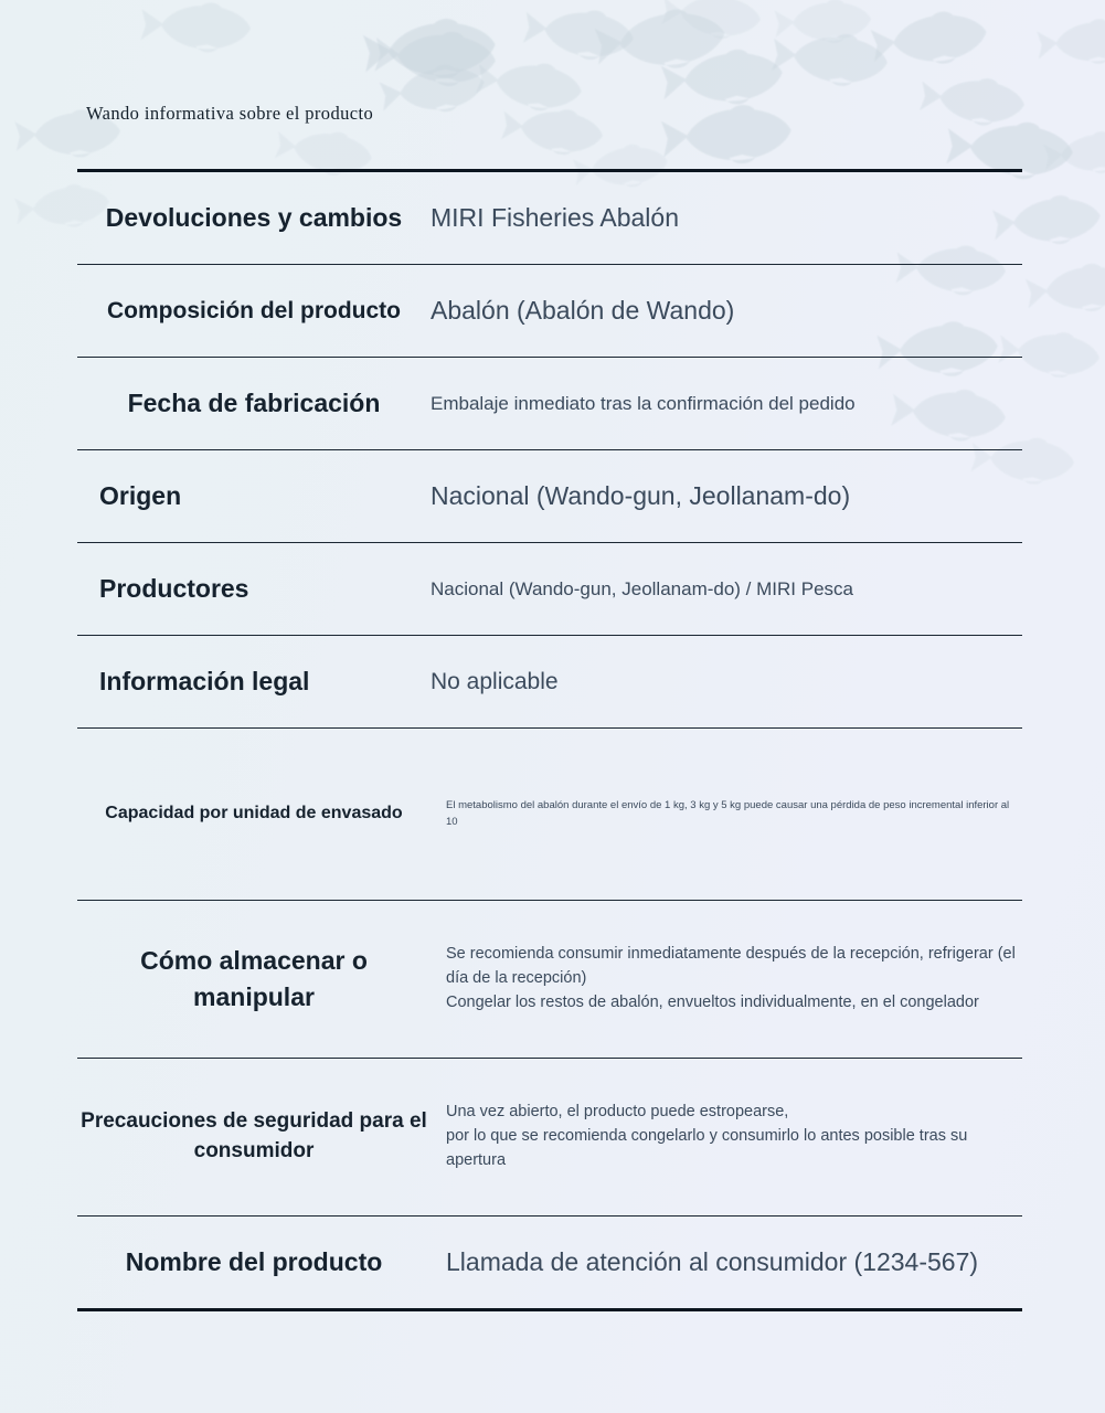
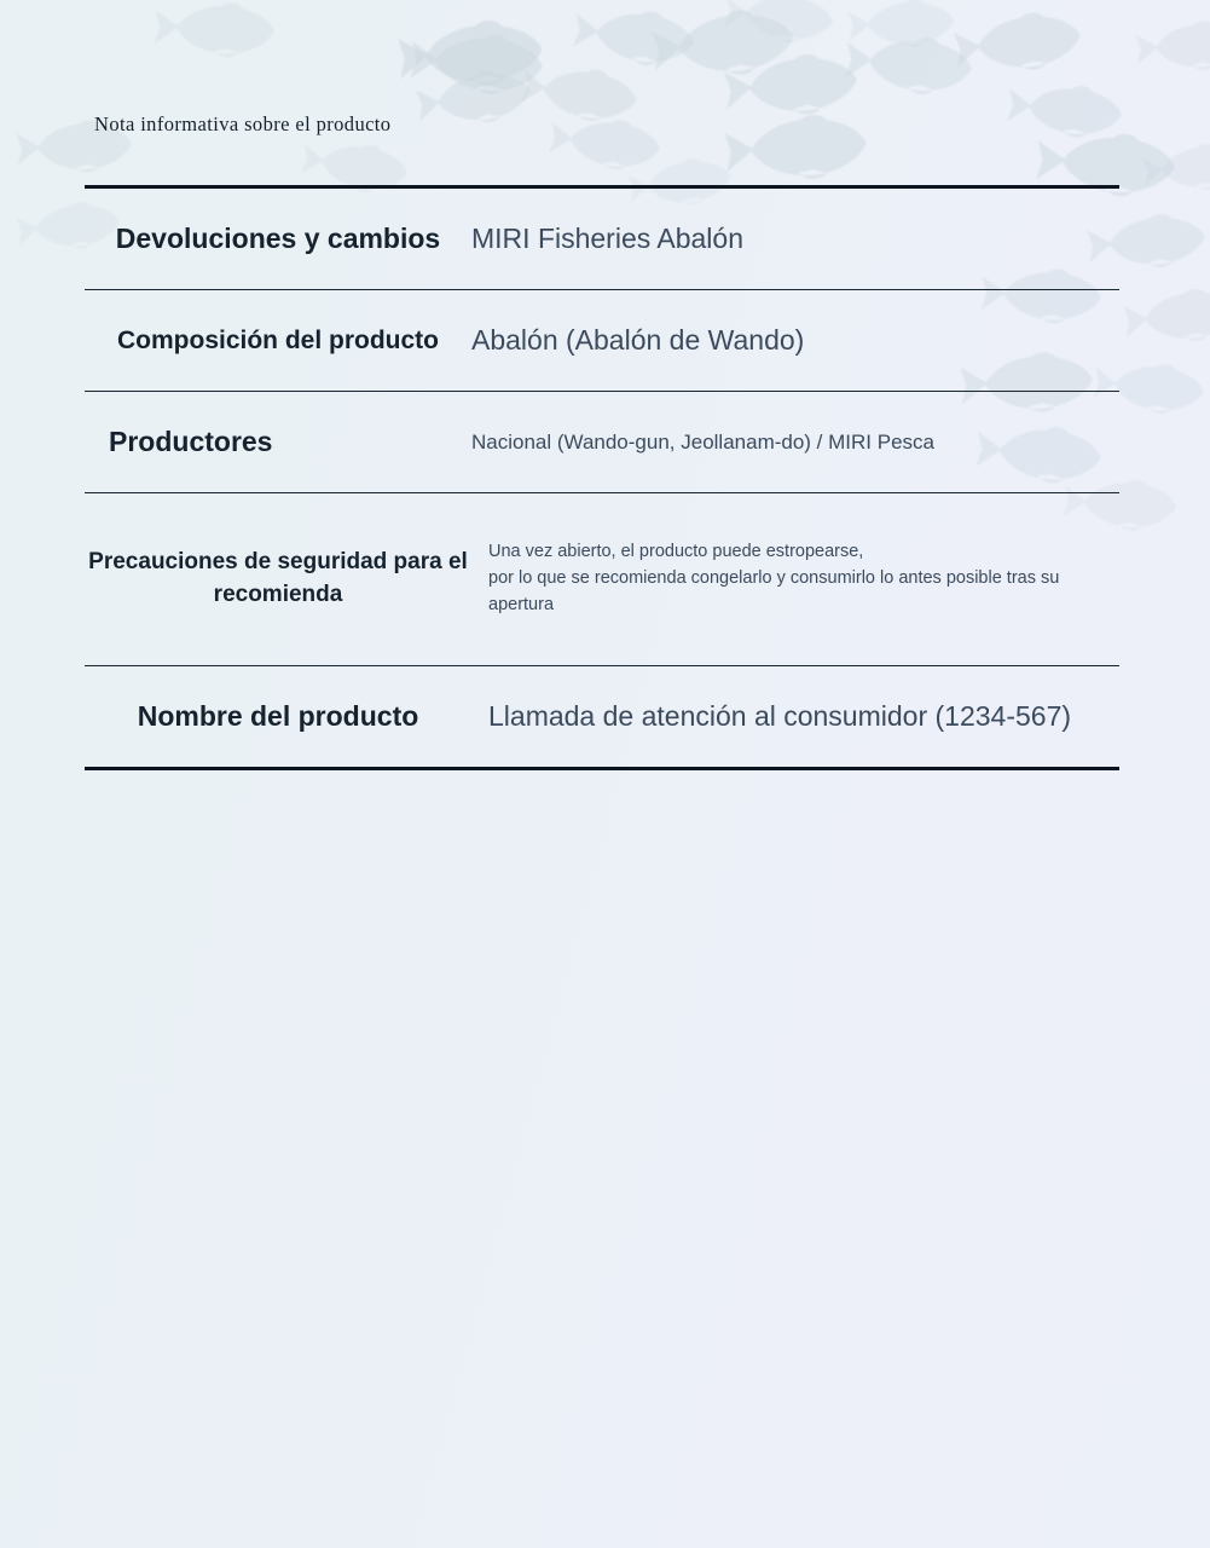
- Wando informativa sobre el producto
+ Nota informativa sobre el producto
  Devoluciones y cambios	MIRI Fisheries Abalón
  Composición del producto	Abalón (Abalón de Wando)
- Fecha de fabricación	Embalaje inmediato tras la confirmación del pedido
- Origen	Nacional (Wando-gun, Jeollanam-do)
  Productores	Nacional (Wando-gun, Jeollanam-do) / MIRI Pesca
- Información legal	No aplicable
- Capacidad por unidad de envasado	El metabolismo del abalón durante el envío de 1 kg, 3 kg y 5 kg puede causar una pérdida de peso incremental inferior al 10
- Cómo almacenar o manipular	Se recomienda consumir inmediatamente después de la recepción, refrigerar (el día de la recepción) Congelar los restos de abalón, envueltos individualmente, en el congelador
- Precauciones de seguridad para el consumidor	Una vez abierto, el producto puede estropearse, por lo que se recomienda congelarlo y consumirlo lo antes posible tras su apertura
+ Precauciones de seguridad para el recomienda	Una vez abierto, el producto puede estropearse, por lo que se recomienda congelarlo y consumirlo lo antes posible tras su apertura
  Nombre del producto	Llamada de atención al consumidor (1234-567)
